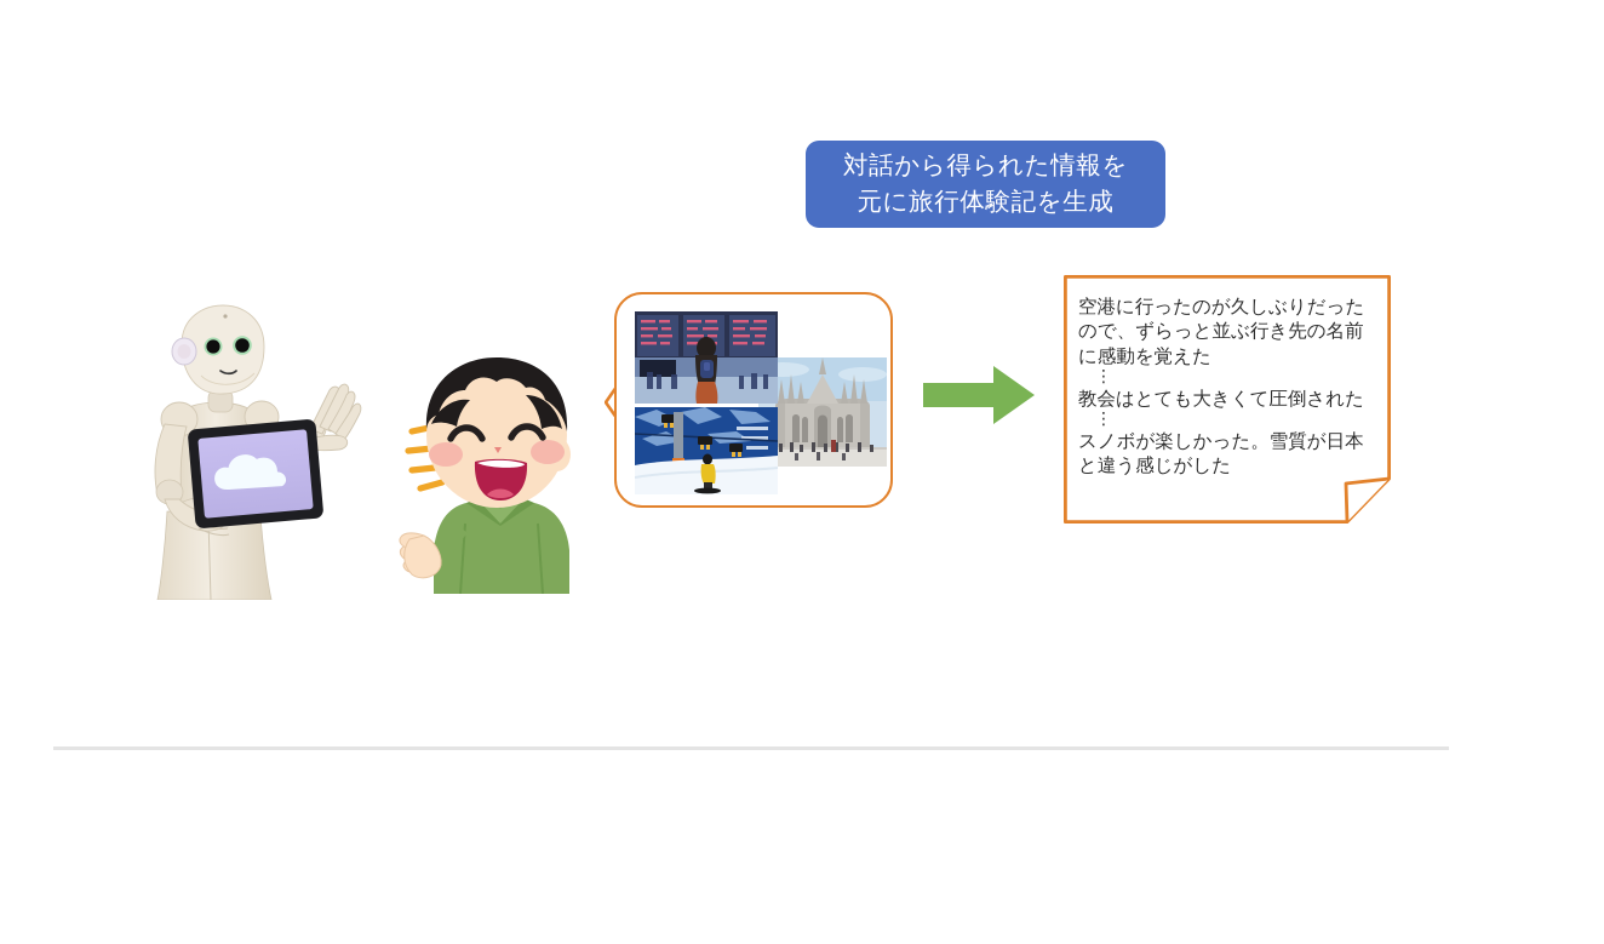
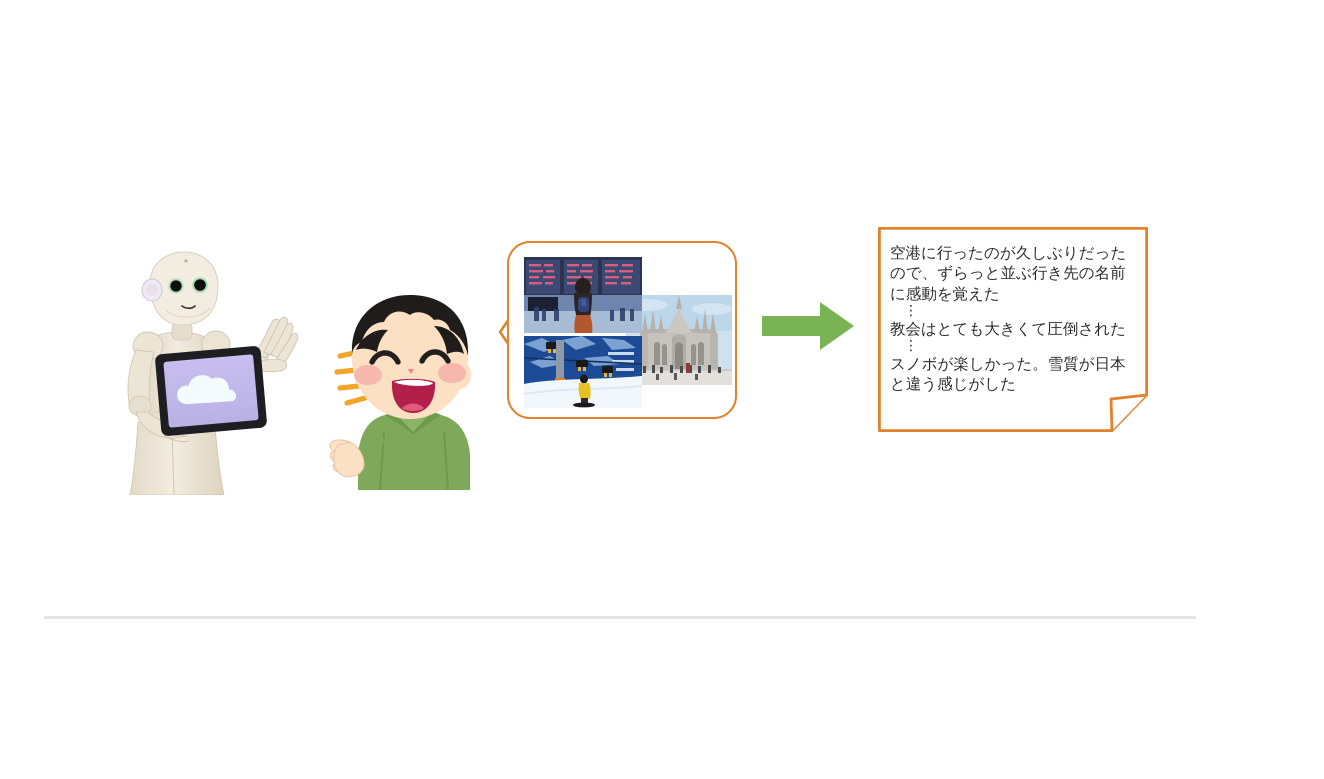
- 対話から得られた情報を
- 元に旅行体験記を生成
  空港に行ったのが久しぶりだったので、ずらっと並ぶ行き先の名前に感動を覚えた
  ⋮
  教会はとても大きくて圧倒された
  ⋮
  スノボが楽しかった。雪質が日本と違う感じがした
